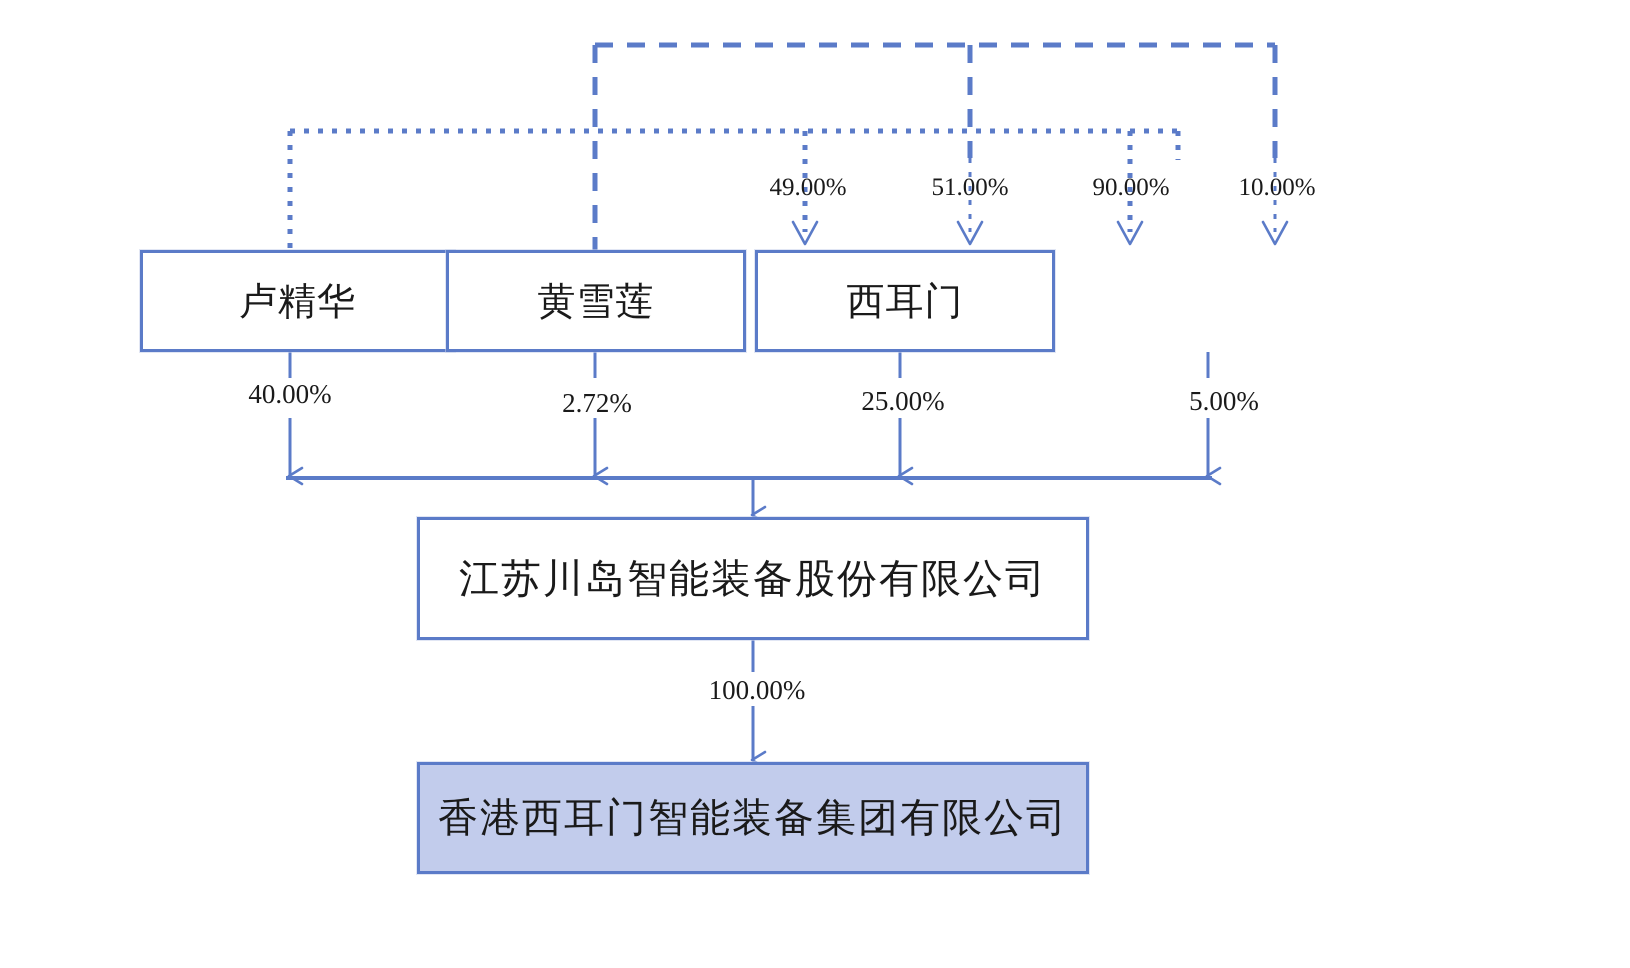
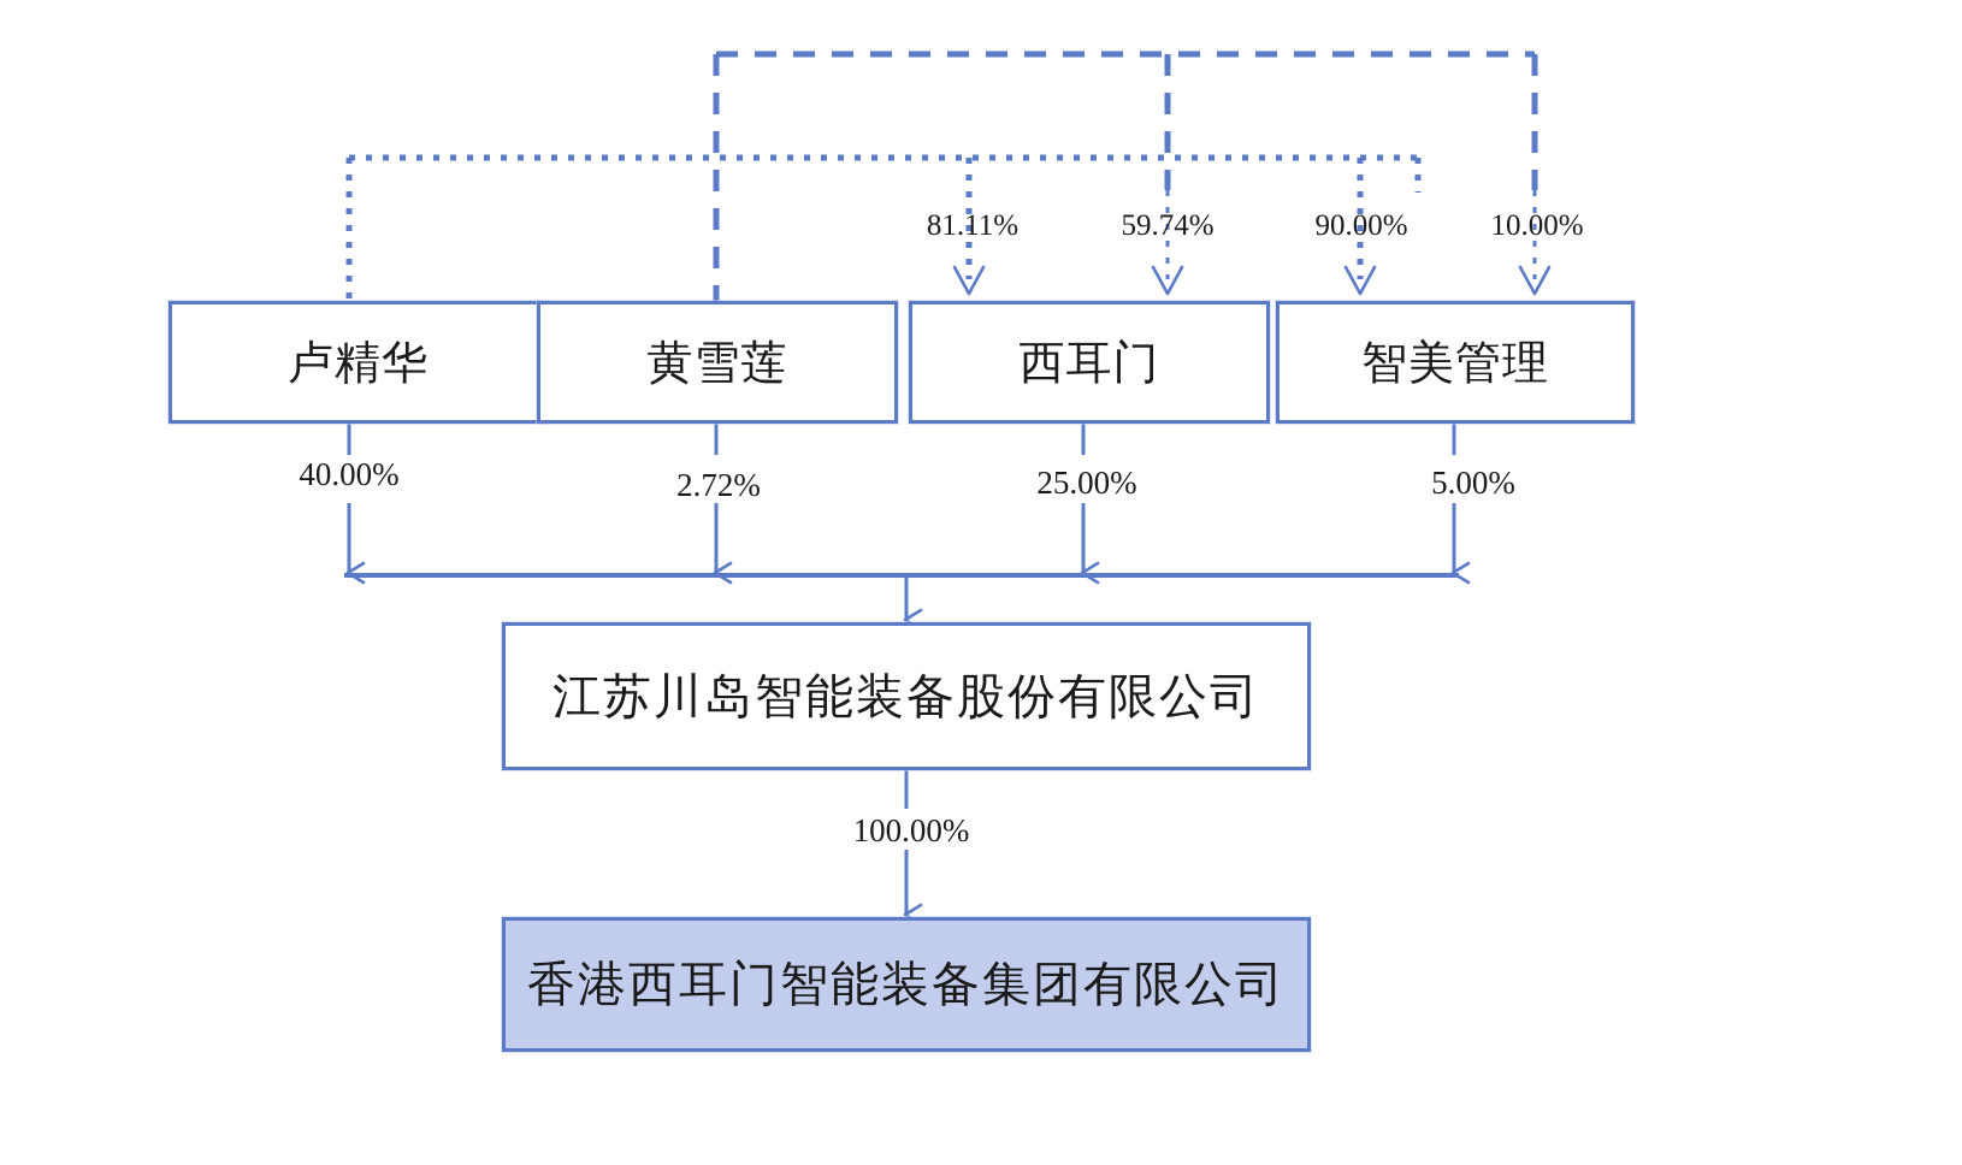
  卢精华
  黄雪莲
  西耳门
+ 智美管理
- 49.00%
+ 81.11%
- 51.00%
+ 59.74%
  90.00%
  10.00%
  40.00%
  2.72%
  25.00%
  5.00%
  江苏川岛智能装备股份有限公司
  100.00%
  香港西耳门智能装备集团有限公司
